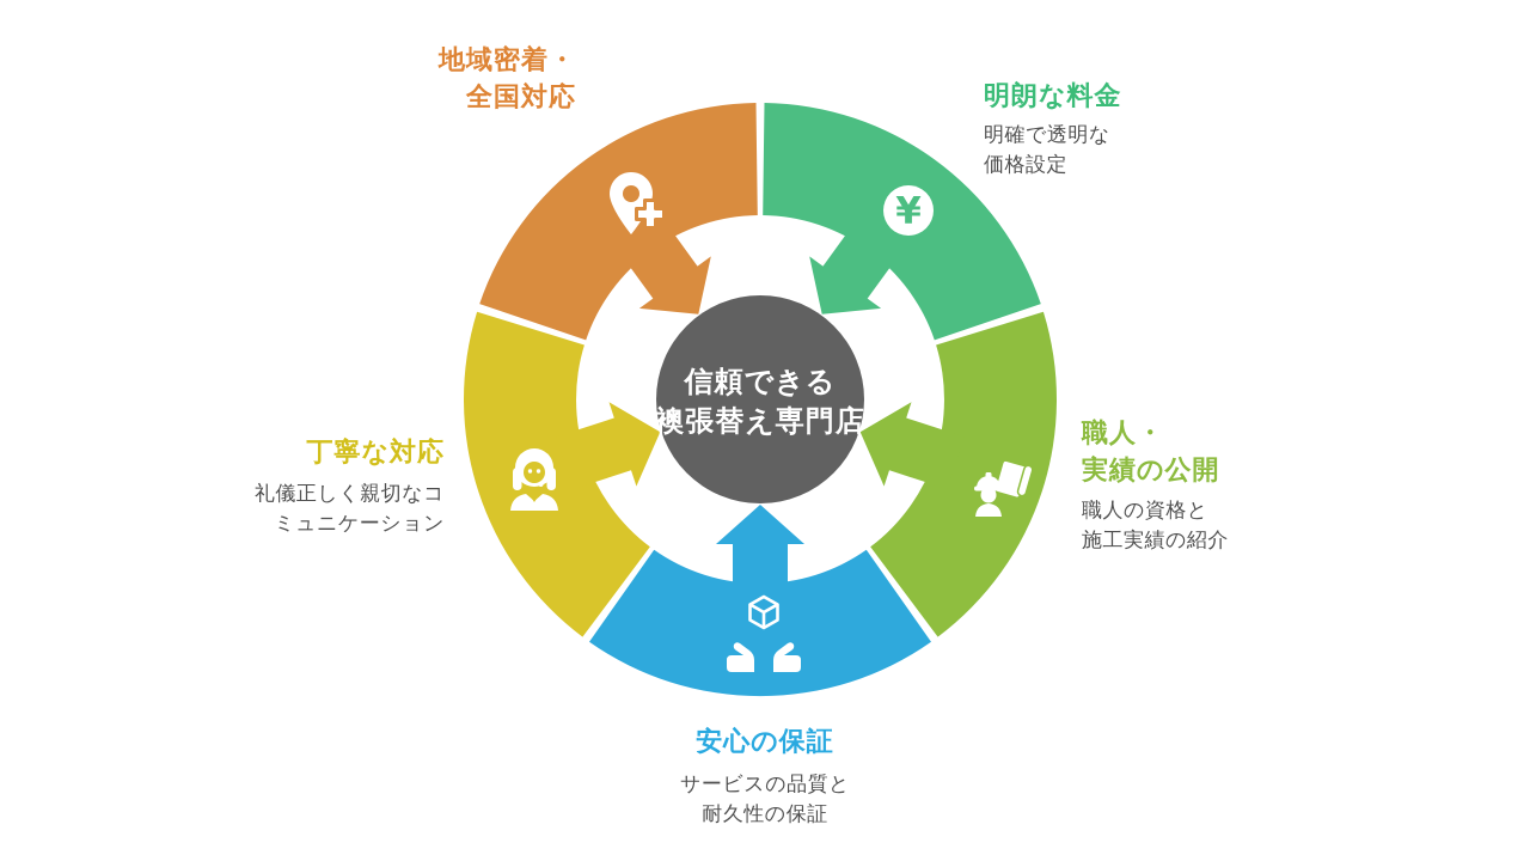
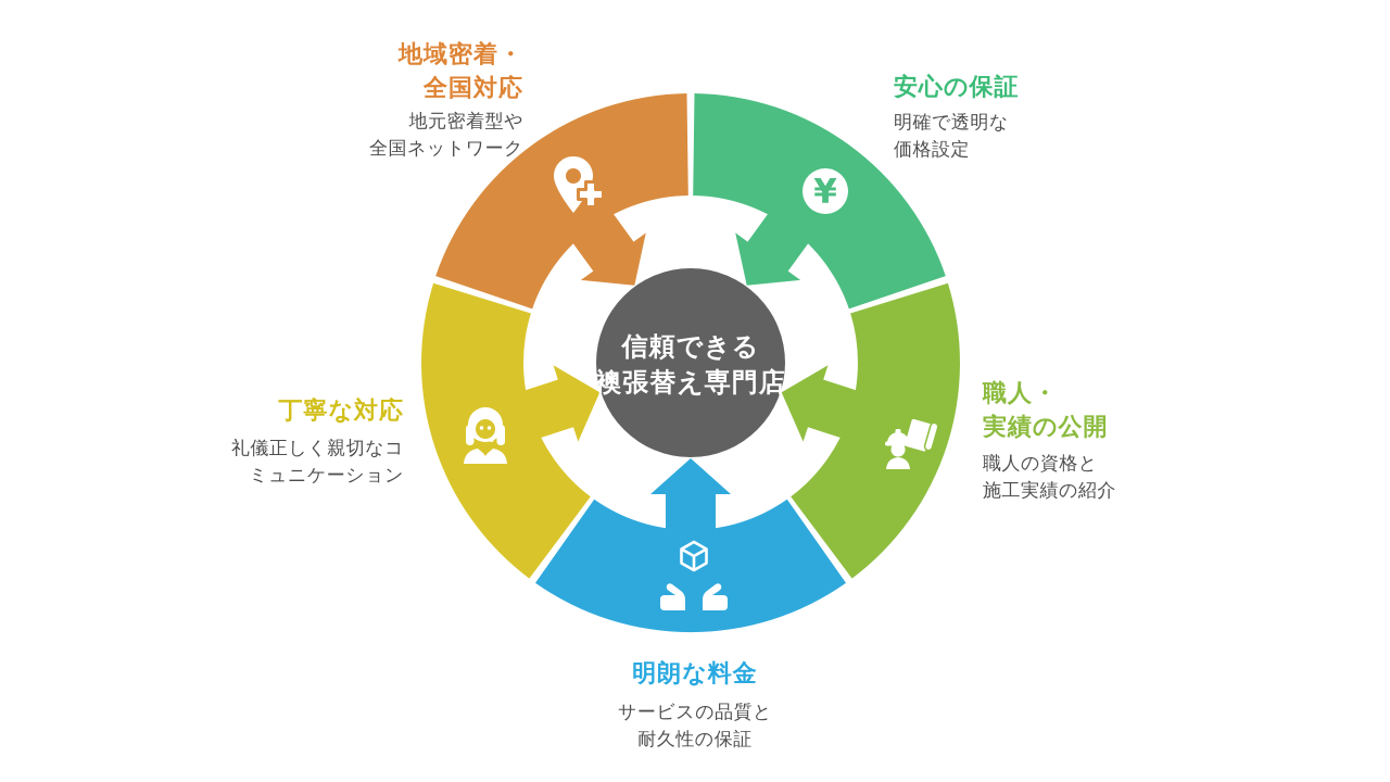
  ¥
- 明朗な料金
+ 安心の保証
  明確で透明な
  価格設定
  職人・
  実績の公開
  職人の資格と
  施工実績の紹介
- 安心の保証
+ 明朗な料金
  サービスの品質と
  耐久性の保証
  丁寧な対応
  礼儀正しく親切なコ
  ミュニケーション
  地域密着・
  全国対応
+ 地元密着型や
+ 全国ネットワーク
  信頼できる
  襖張替え専門店
